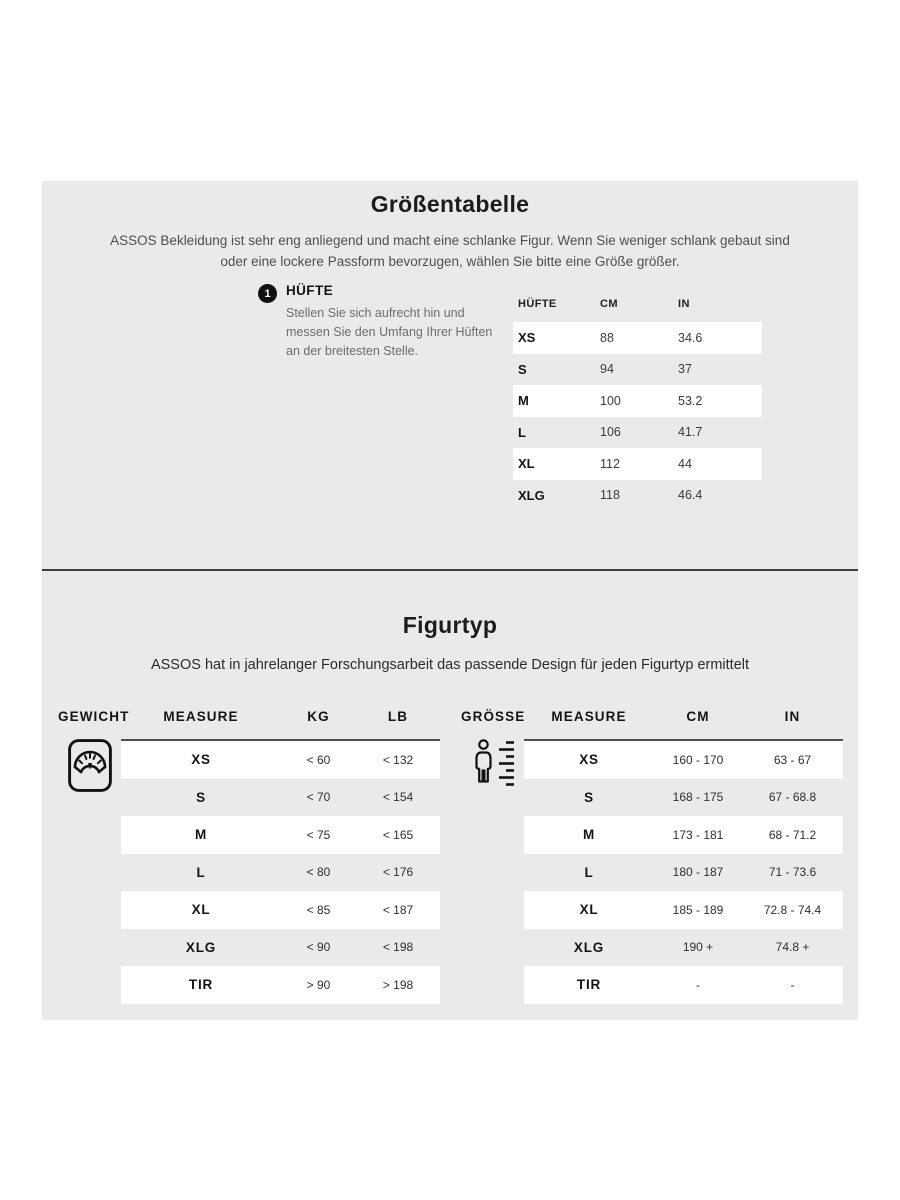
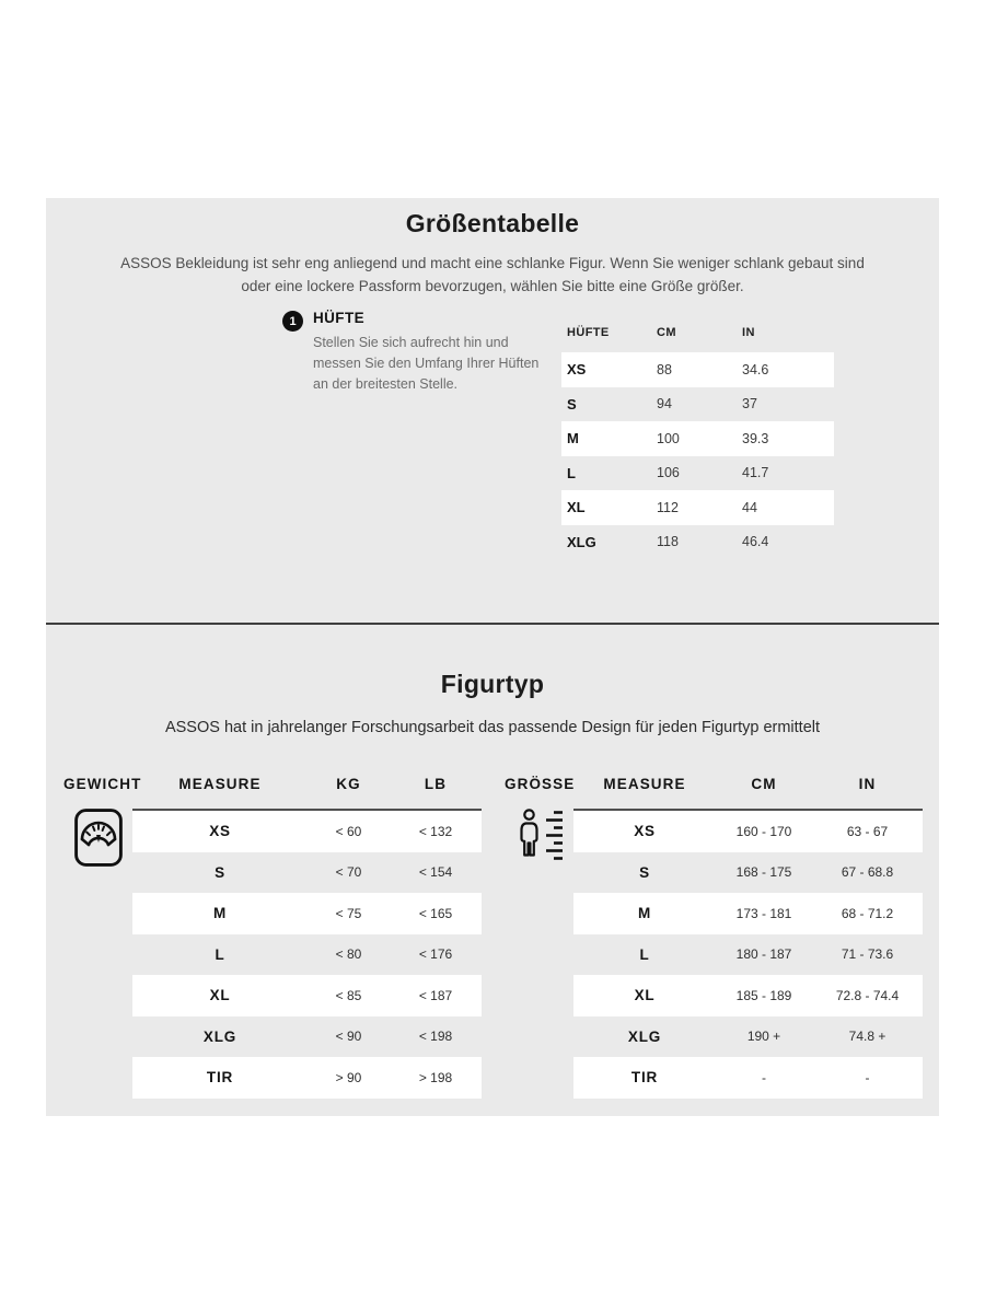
  Größentabelle
  ASSOS Bekleidung ist sehr eng anliegend und macht eine schlanke Figur. Wenn Sie weniger schlank gebaut sind oder eine lockere Passform bevorzugen, wählen Sie bitte eine Größe größer.
  1
  HÜFTE
  Stellen Sie sich aufrecht hin und messen Sie den Umfang Ihrer Hüften an der breitesten Stelle.
  HÜFTE
  CM
  IN
  XS
  88
  34.6
  S
  94
  37
  M
  100
- 53.2
+ 39.3
  L
  106
  41.7
  XL
  112
  44
  XLG
  118
  46.4
  Figurtyp
  ASSOS hat in jahrelanger Forschungsarbeit das passende Design für jeden Figurtyp ermittelt
  GEWICHT
  MEASURE
  KG
  LB
  XS
  < 60
  < 132
  S
  < 70
  < 154
  M
  < 75
  < 165
  L
  < 80
  < 176
  XL
  < 85
  < 187
  XLG
  < 90
  < 198
  TIR
  > 90
  > 198
  GRÖSSE
  MEASURE
  CM
  IN
  XS
  160 - 170
  63 - 67
  S
  168 - 175
  67 - 68.8
  M
  173 - 181
  68 - 71.2
  L
  180 - 187
  71 - 73.6
  XL
  185 - 189
  72.8 - 74.4
  XLG
  190 +
  74.8 +
  TIR
  -
  -
